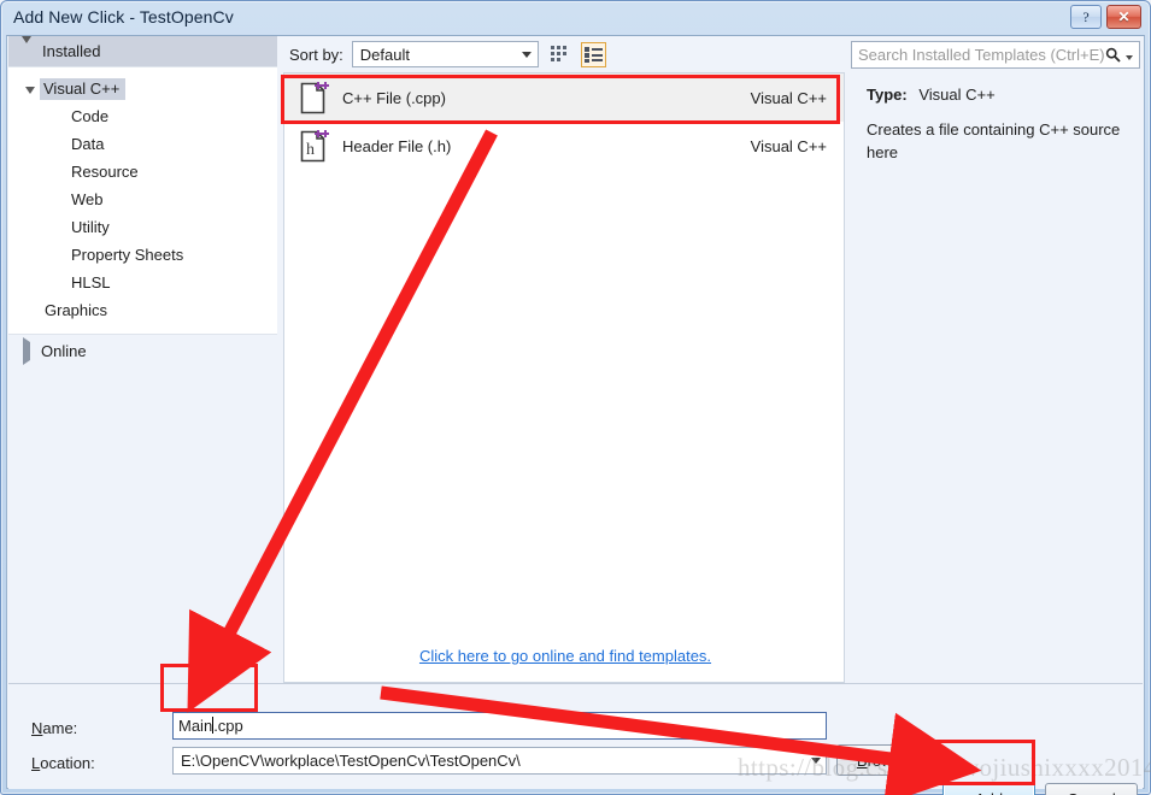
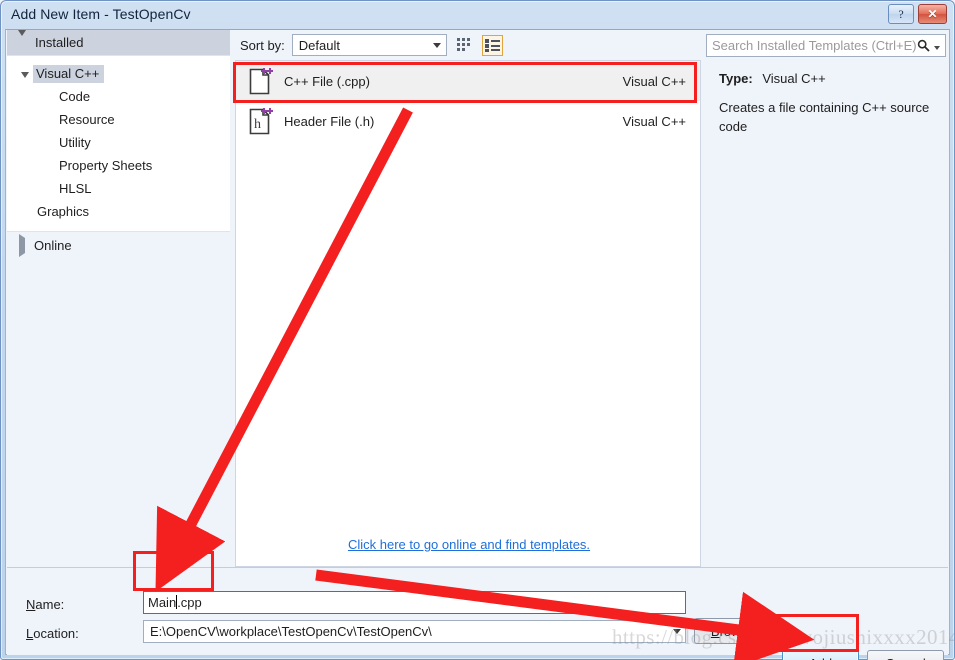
- Add New Click - TestOpenCv
+ Add New Item - TestOpenCv
  ?
  ✕
  Installed
  Visual C++
  Code
- Data
  Resource
- Web
  Utility
  Property Sheets
  HLSL
  Graphics
  Online
  Sort by:
  Default
  C++ File (.cpp)
  Visual C++
  h
  Header File (.h)
  Visual C++
  Click here to go online and find templates.
  Search Installed Templates (Ctrl+E)
  Type: Visual C++
- Creates a file containing C++ source here
+ Creates a file containing C++ source code
  Name:
  Location:
  Main.cpp
  E:\OpenCV\workplace\TestOpenCv\TestOpenCv\
  https://blog.csdnet/wojiushixxxx2014
